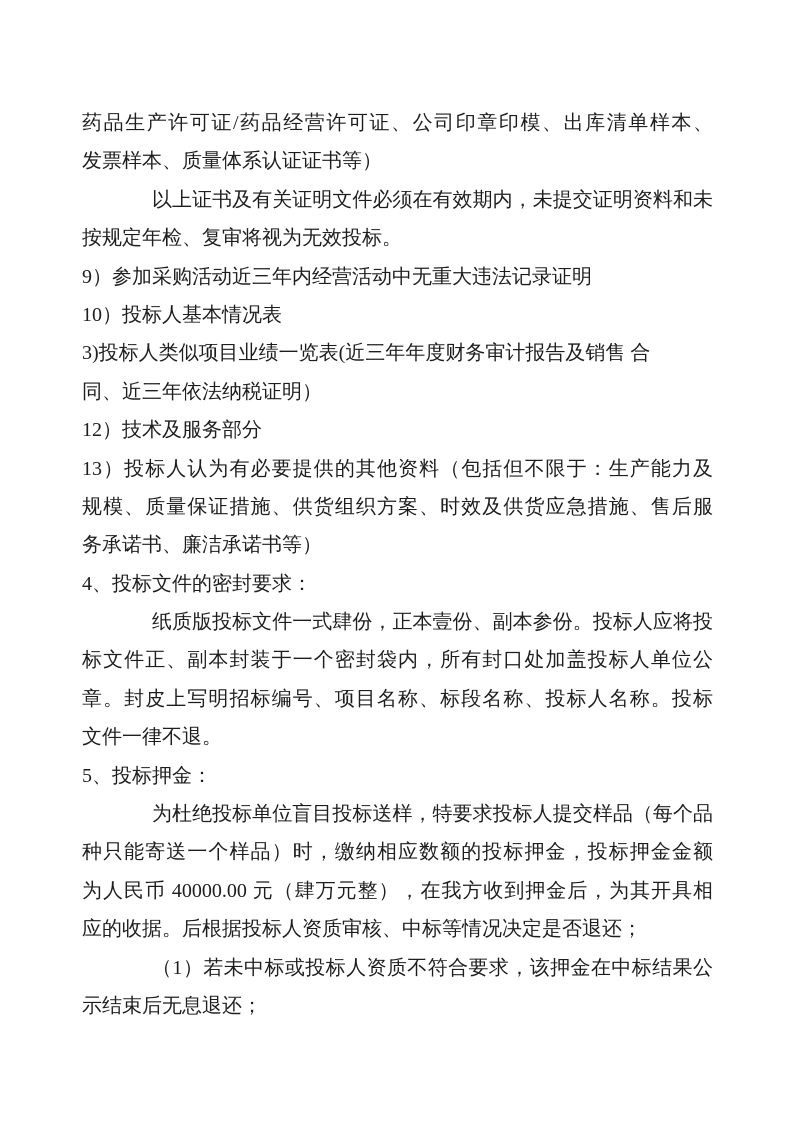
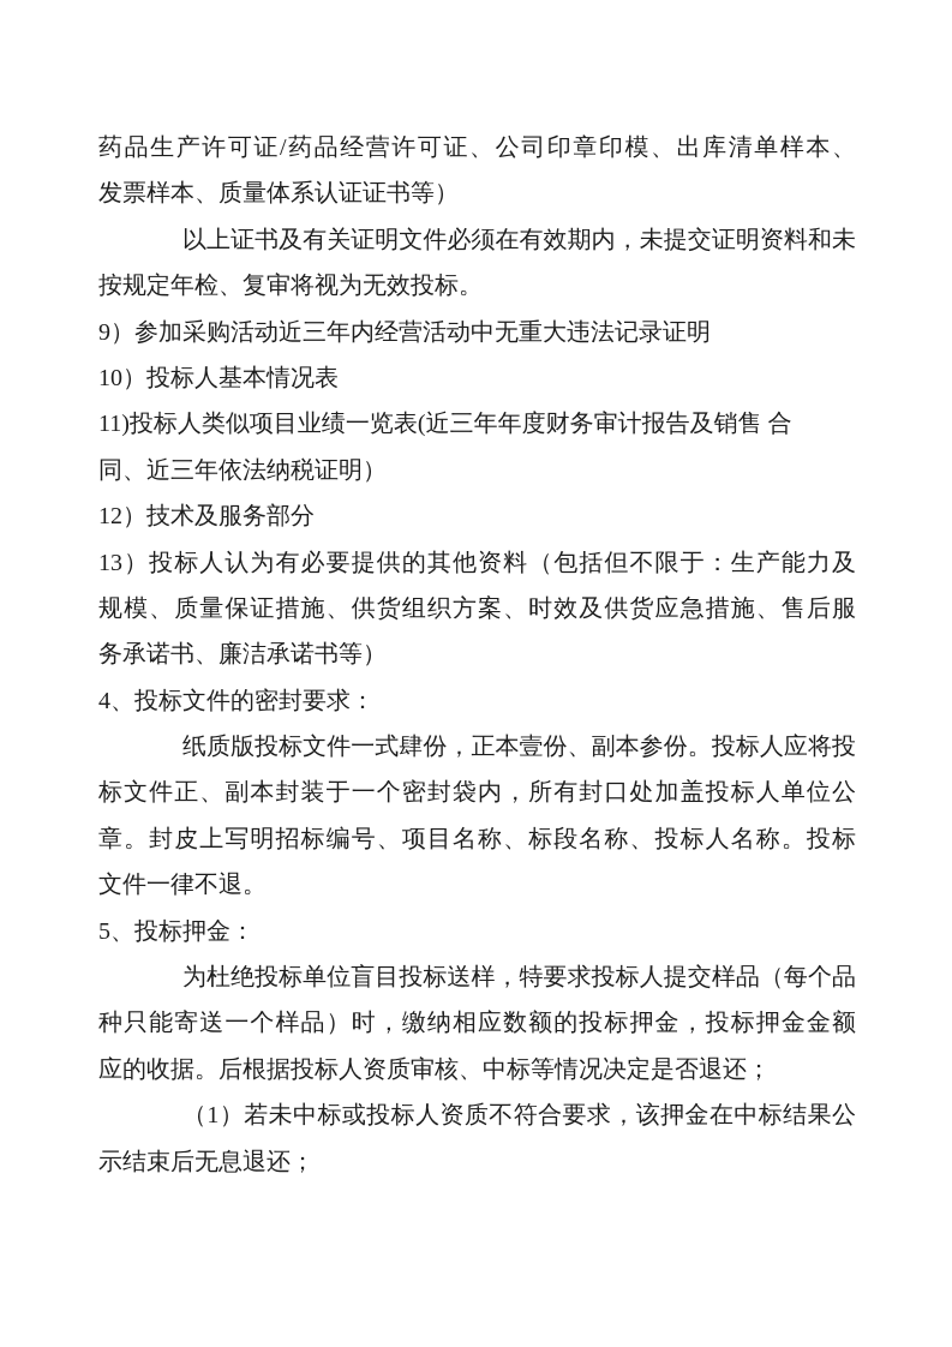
  药品生产许可证/药品经营许可证、公司印章印模、出库清单样本、
  发票样本、质量体系认证证书等）
  以上证书及有关证明文件必须在有效期内，未提交证明资料和未
  按规定年检、复审将视为无效投标。
  9）参加采购活动近三年内经营活动中无重大违法记录证明
  10）投标人基本情况表
- 3)投标人类似项目业绩一览表(近三年年度财务审计报告及销售 合
+ 11)投标人类似项目业绩一览表(近三年年度财务审计报告及销售 合
  同、近三年依法纳税证明）
  12）技术及服务部分
  13）投标人认为有必要提供的其他资料（包括但不限于：生产能力及
  规模、质量保证措施、供货组织方案、时效及供货应急措施、售后服
  务承诺书、廉洁承诺书等）
  4、投标文件的密封要求：
  纸质版投标文件一式肆份，正本壹份、副本参份。投标人应将投
  标文件正、副本封装于一个密封袋内，所有封口处加盖投标人单位公
  章。封皮上写明招标编号、项目名称、标段名称、投标人名称。投标
  文件一律不退。
  5、投标押金：
  为杜绝投标单位盲目投标送样，特要求投标人提交样品（每个品
  种只能寄送一个样品）时，缴纳相应数额的投标押金，投标押金金额
- 为人民币 40000.00 元（肆万元整），在我方收到押金后，为其开具相
  应的收据。后根据投标人资质审核、中标等情况决定是否退还；
  （1）若未中标或投标人资质不符合要求，该押金在中标结果公
  示结束后无息退还；
